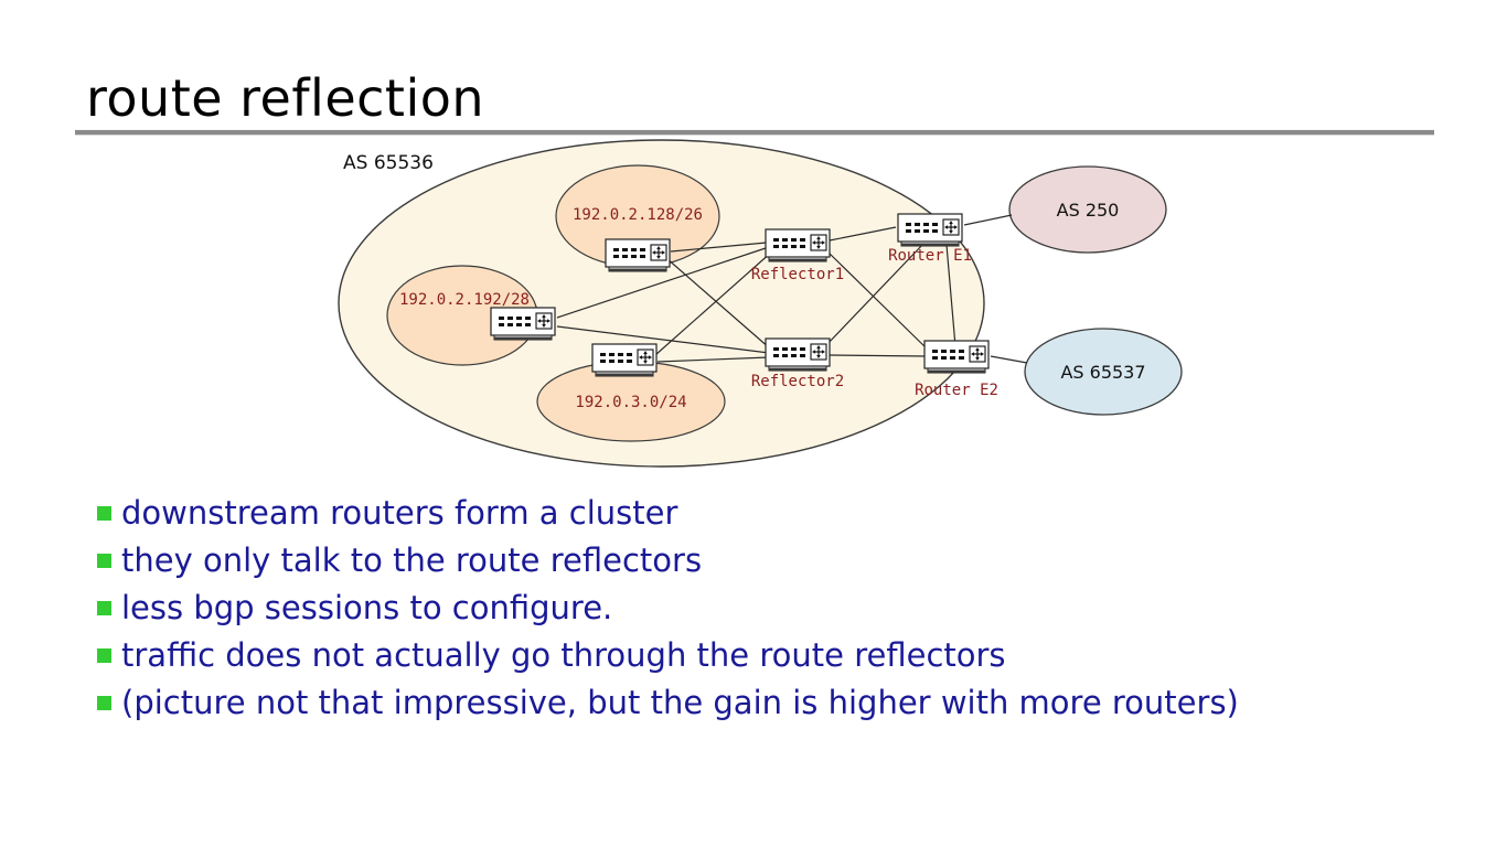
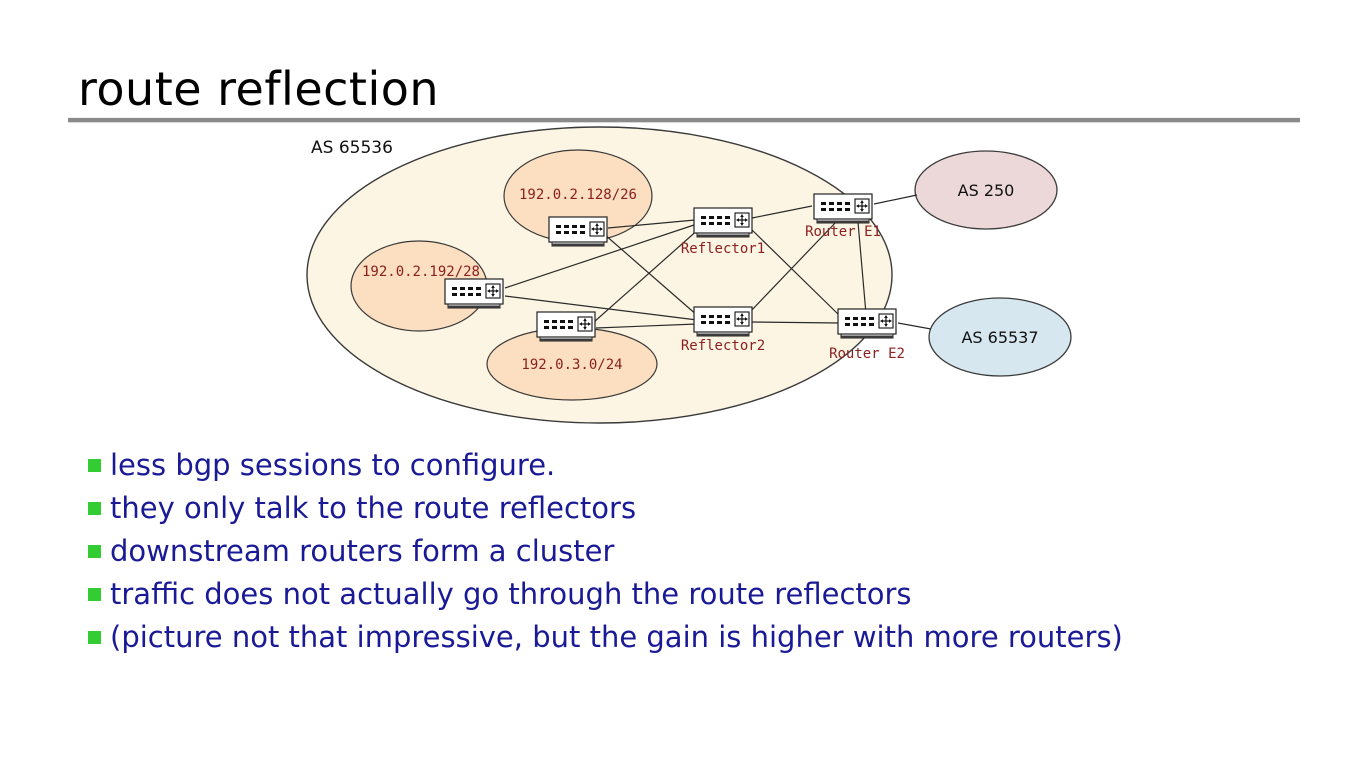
  route reflection
  AS 65536
  192.0.2.128/26
  192.0.2.192/28
  192.0.3.0/24
  Reflector1
  Reflector2
  Router E1
  Router E2
  AS 250
  AS 65537
- downstream routers form a cluster
+ less bgp sessions to configure.
  they only talk to the route reflectors
- less bgp sessions to configure.
+ downstream routers form a cluster
  traffic does not actually go through the route reflectors
  (picture not that impressive, but the gain is higher with more routers)
